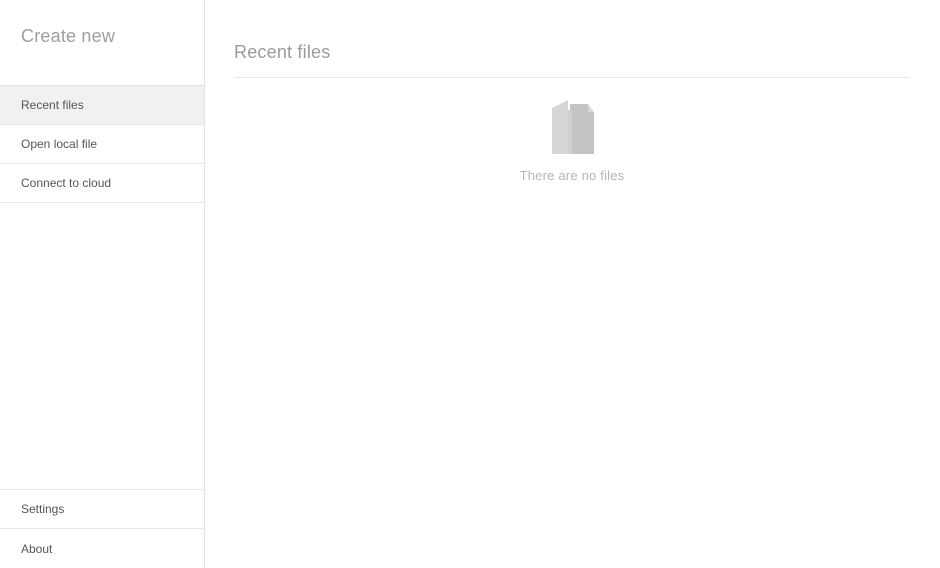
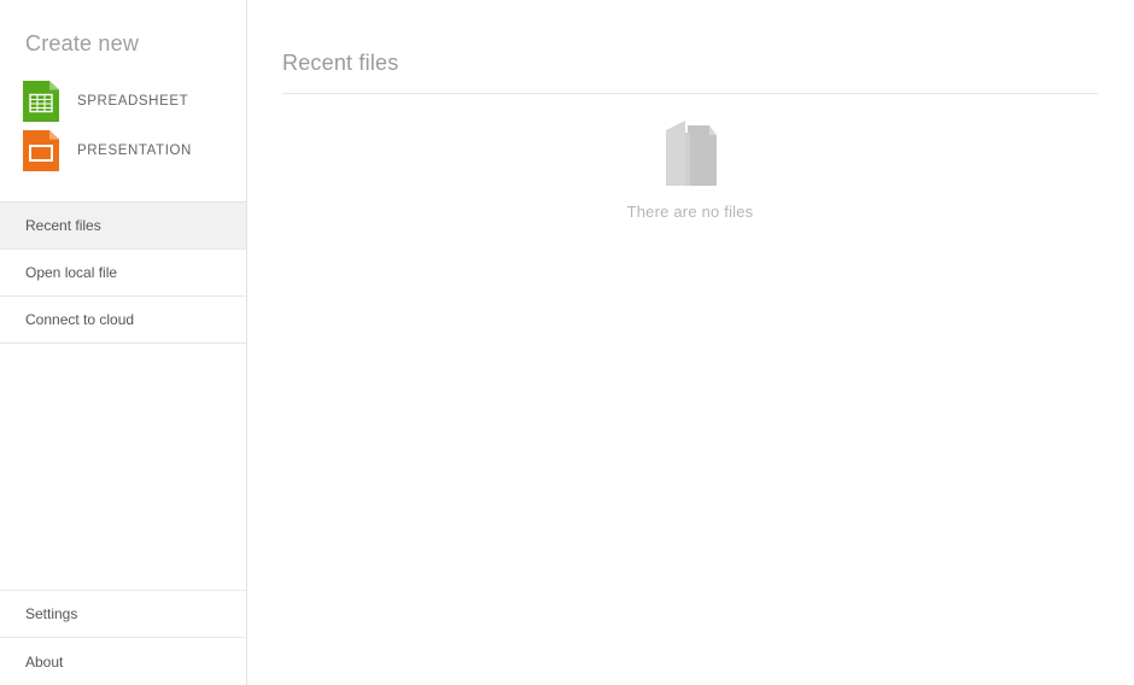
  Create new
+ SPREADSHEET
+ PRESENTATION
  Recent files
  Open local file
  Connect to cloud
  Settings
  About
  Recent files
  There are no files
